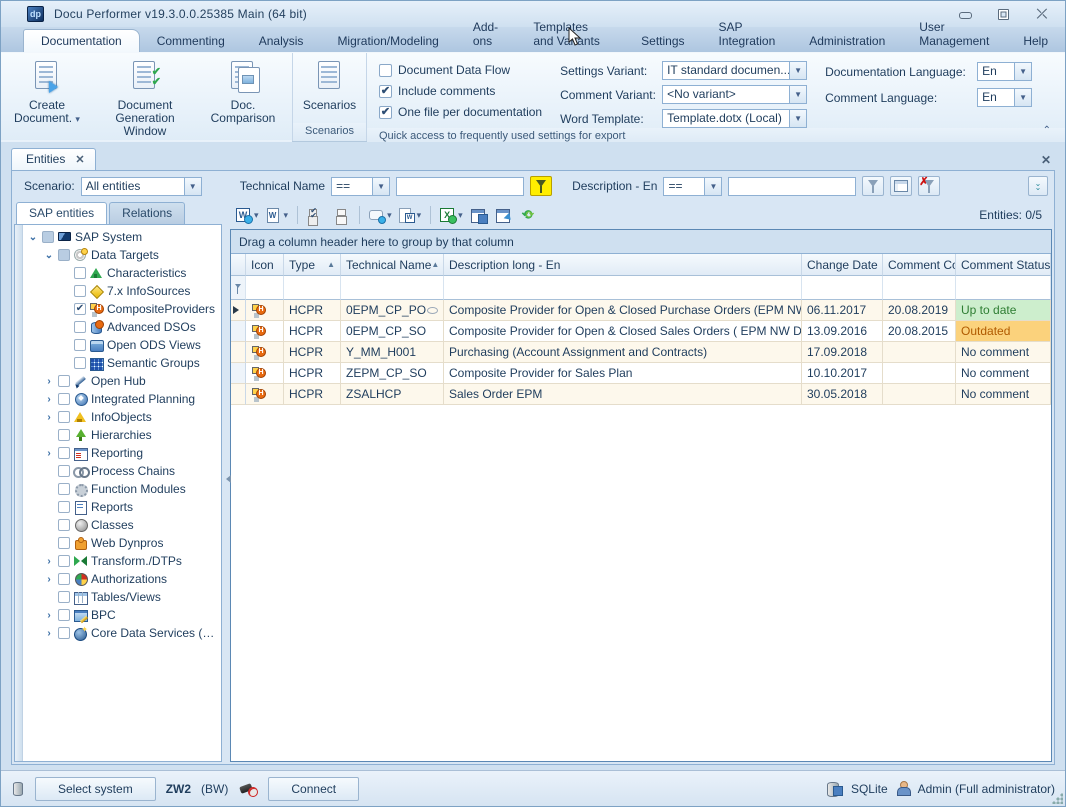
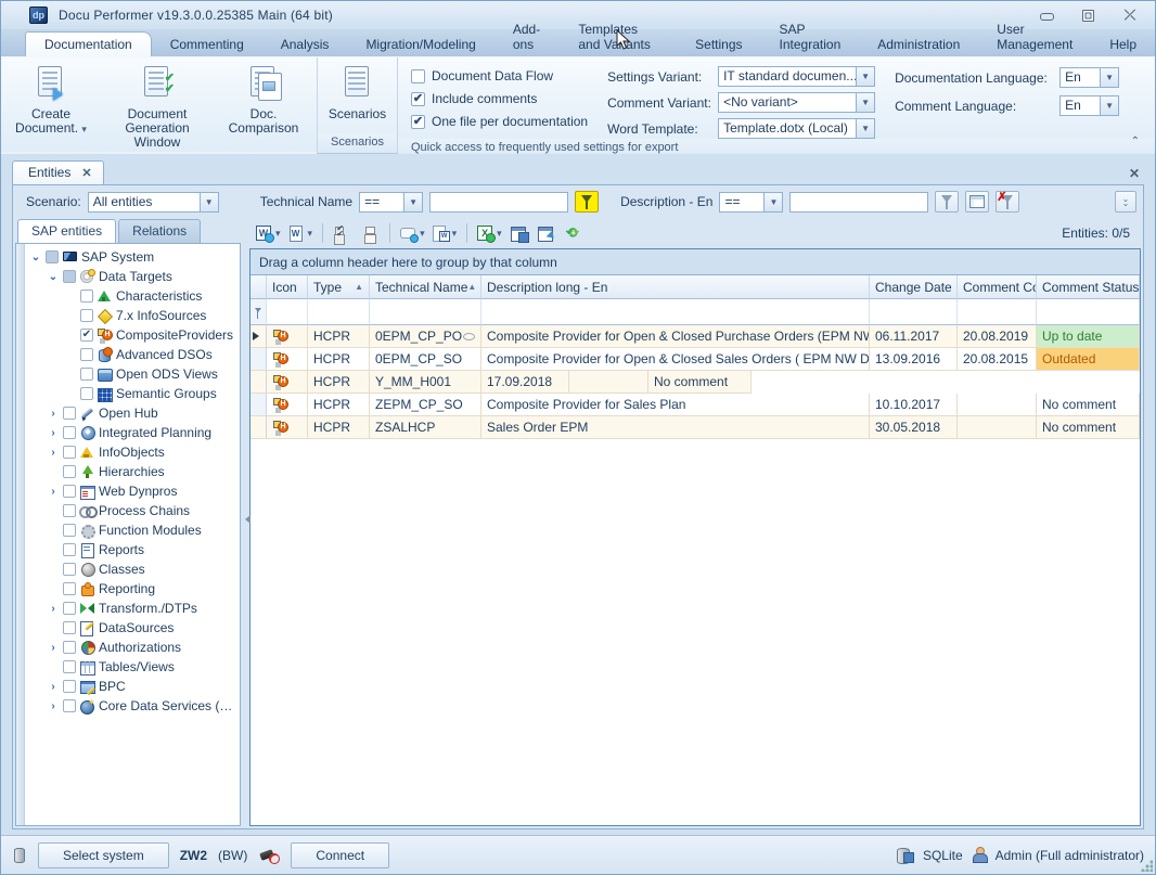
  dp
  Docu Performer v19.3.0.0.25385 Main (64 bit)
  ⤫
  Documentation
  Commenting
  Analysis
  Migration/Modeling
  Add-ons
  Templates and Varants
  Settings
  SAP Integration
  Administration
  User Management
  Help
  Create Document. ▾
  ✔
  ✔
  Document Generation Window
  Doc. Comparison
  Scenarios
  Scenarios
  Document Data Flow
  Include comments
  One file per documentation
  Settings Variant:
  IT standard documen...
  ▼
  Comment Variant:
  <No variant>
  ▼
  Word Template:
  Template.dotx (Local)
  ▼
  Documentation Language:
  En
  ▼
  Comment Language:
  En
  ▼
  Quick access to frequently used settings for export
  ⌃
  Entities
  ✕
  ✕
  Scenario:
  All entities
  ▼
  Technical Name
  ==
  ▼
  Description - En
  ==
  ▼
  ⌄
  ⌄
  SAP entities
  Relations
  ⌄
  SAP System
  ⌄
  Data Targets
  Characteristics
  7.x InfoSources
  CompositeProviders
  Advanced DSOs
  Open ODS Views
  Semantic Groups
  ›
  Open Hub
  ›
  Integrated Planning
  ›
  InfoObjects
  Hierarchies
  ›
- Reporting
+ Web Dynpros
  Process Chains
  Function Modules
  Reports
  Classes
- Web Dynpros
+ Reporting
  ›
  Transform./DTPs
+ DataSources
  ›
  Authorizations
  Tables/Views
  ›
  BPC
  ›
  Core Data Services (C...
  ▾
  ▾
  ▾
  ▾
  ▾
  Entities: 0/5
  Drag a column header here to group by that column
  Icon
  Type
  ▲
  Technical Name
  ▲
  Description long - En
  Change Date
  Comment Status
  HCPR
  0EPM_CP_PO
  Composite Provider for Open & Closed Purchase Orders (EPM N
  06.11.2017
  20.08.2019
  Up to date
  HCPR
  0EPM_CP_SO
  Composite Provider for Open & Closed Sales Orders ( EPM NW D
  13.09.2016
  20.08.2015
  Outdated
  HCPR
  Y_MM_H001
- Purchasing (Account Assignment and Contracts)
  17.09.2018
  No comment
  HCPR
  ZEPM_CP_SO
  Composite Provider for Sales Plan
  10.10.2017
  No comment
  HCPR
  ZSALHCP
  Sales Order EPM
  30.05.2018
  No comment
  Select system
  ZW2
  (BW)
  Connect
  SQLite
  Admin (Full administrator)
